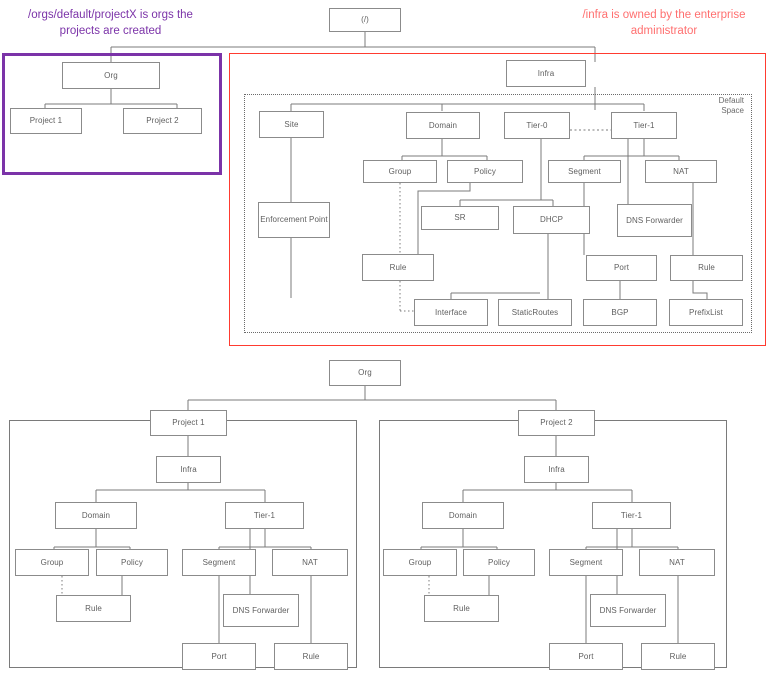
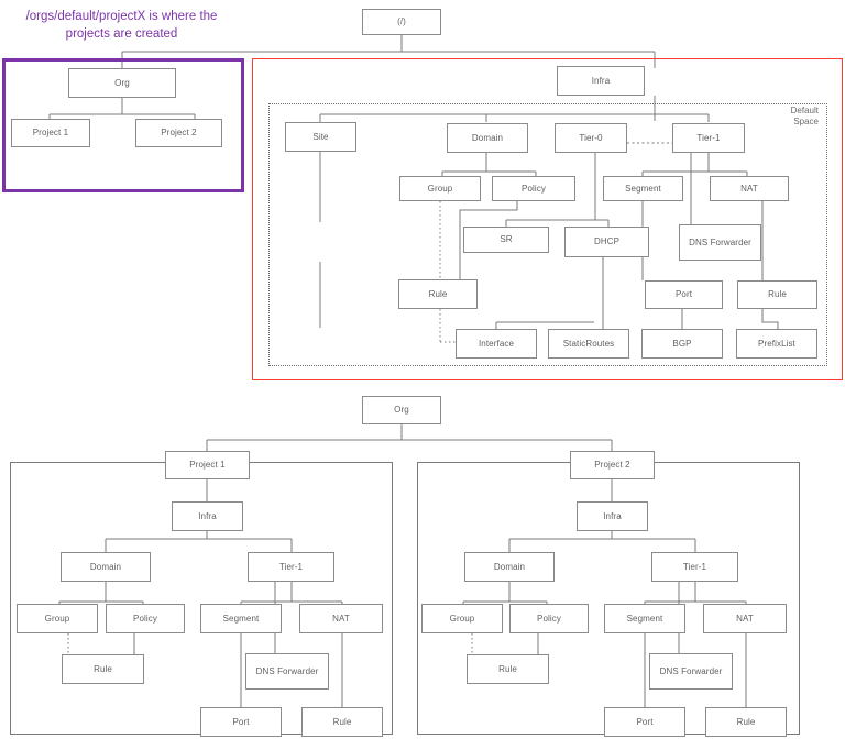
- /orgs/default/projectX is orgs the projects are created
+ /orgs/default/projectX is where the projects are created
- /infra is owned by the enterprise administrator
  Default Space
  (/)
  Org
  Project 1
  Project 2
  Infra
  Site
- Enforcement Point
  Domain
  Tier-0
  Tier-1
  Group
  Policy
  Segment
  NAT
  SR
  DHCP
  DNS Forwarder
  Rule
  Port
  Rule
  Interface
  StaticRoutes
  BGP
  PrefixList
  Org
  Project 1
  Infra
  Domain
  Tier-1
  Group
  Policy
  Segment
  NAT
  Rule
  DNS Forwarder
  Port
  Rule
  Project 2
  Infra
  Domain
  Tier-1
  Group
  Policy
  Segment
  NAT
  Rule
  DNS Forwarder
  Port
  Rule
